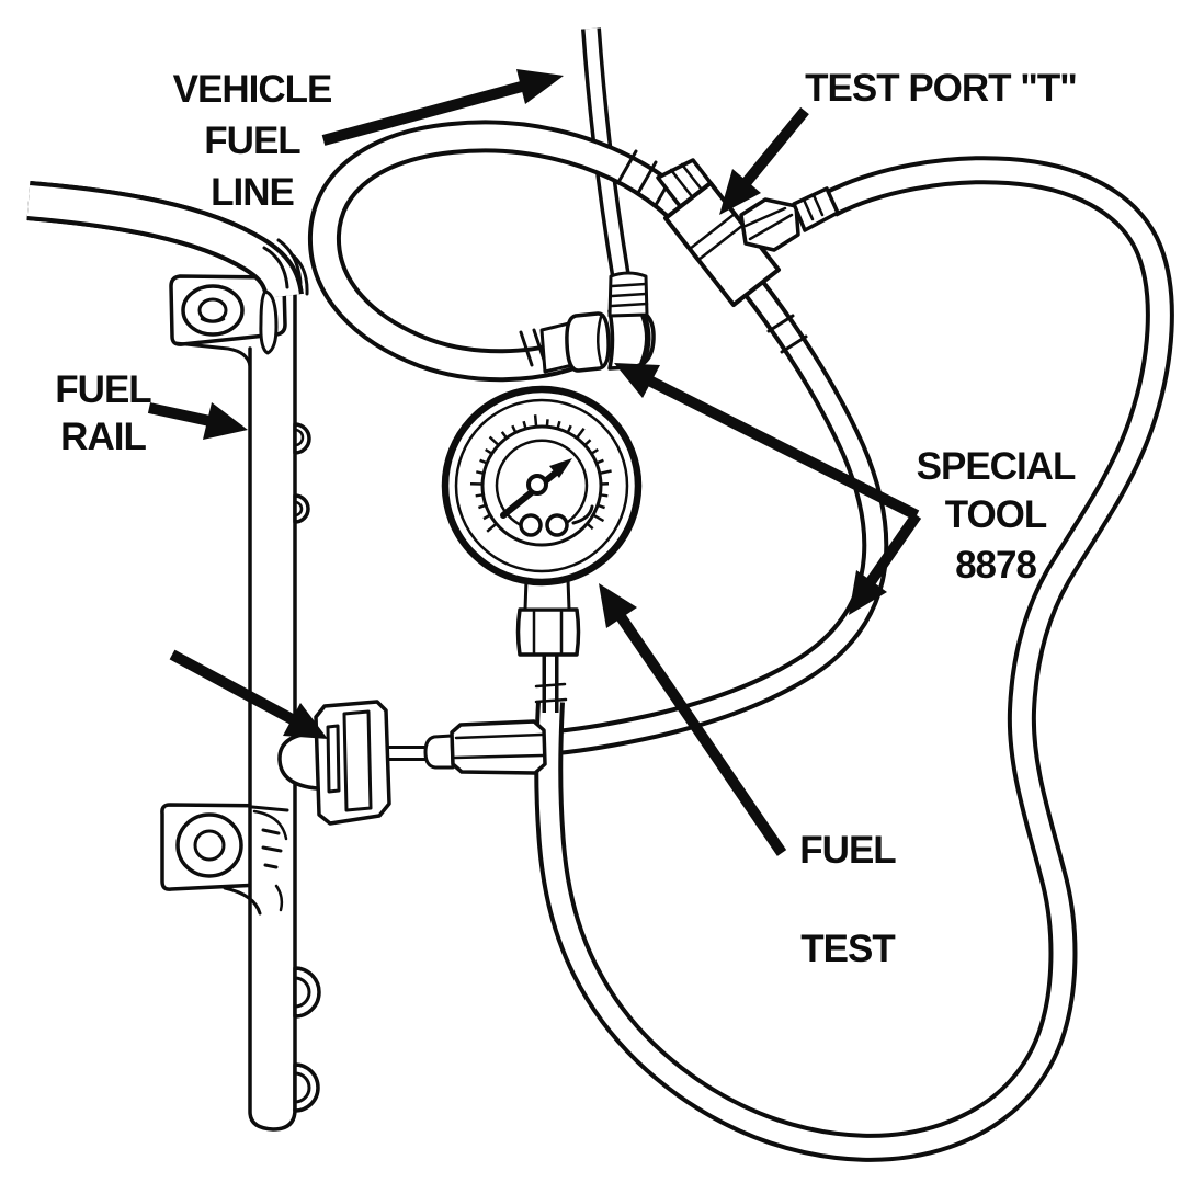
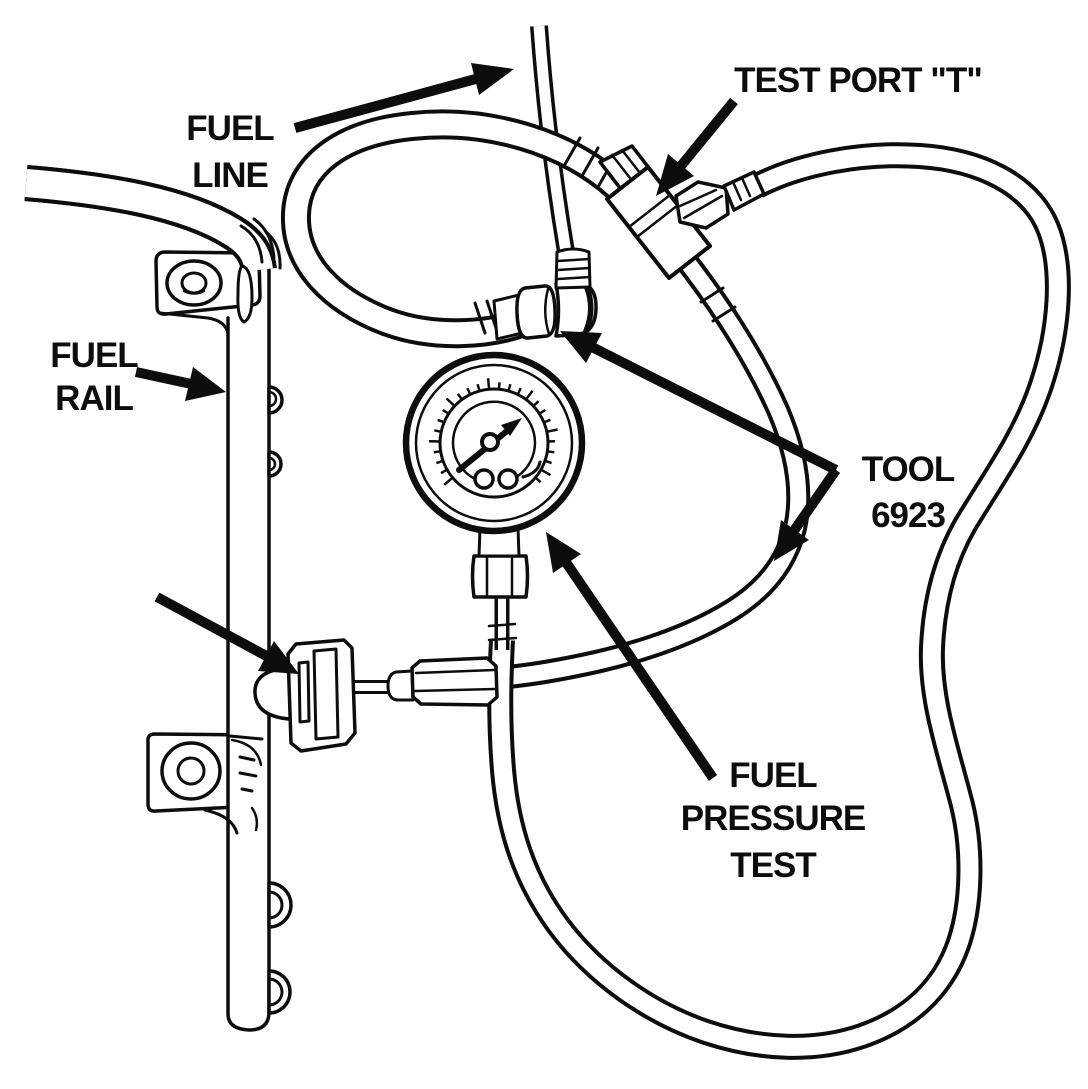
- VEHICLE
  FUEL
  LINE
  TEST PORT "T"
  FUEL
  RAIL
- SPECIAL
  TOOL
- 8878
+ 6923
  FUEL
+ PRESSURE
  TEST
